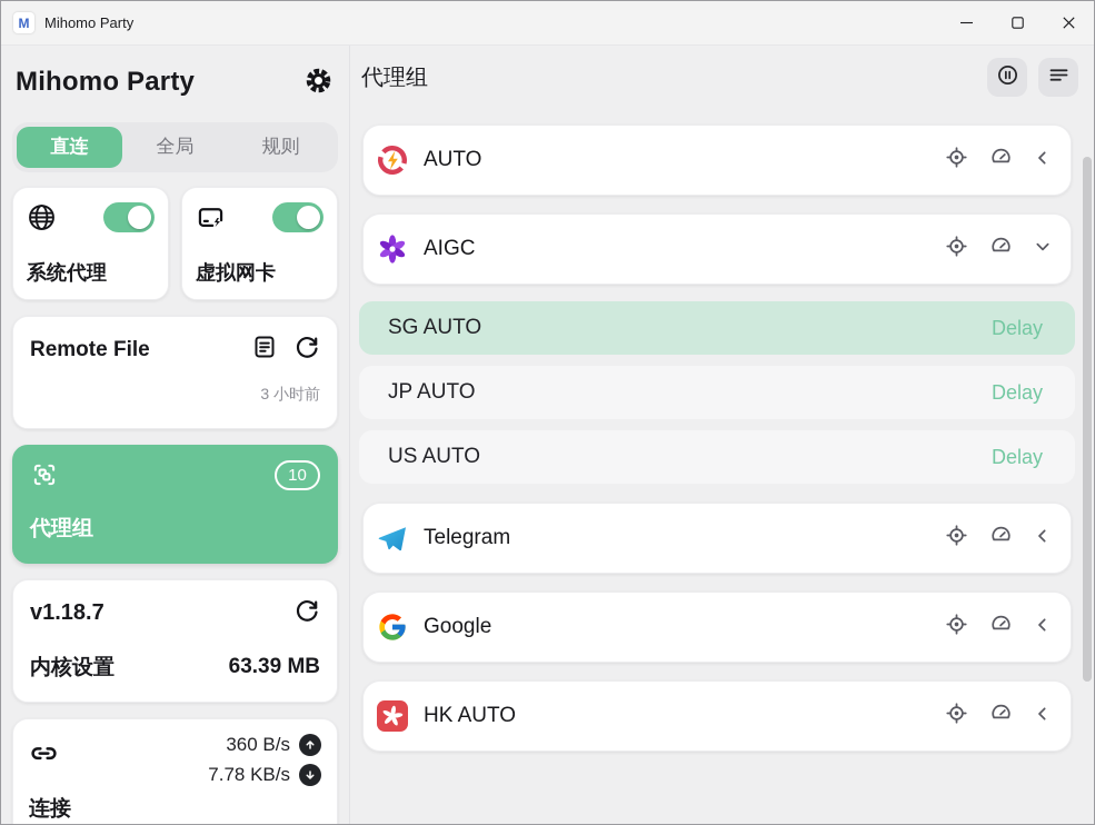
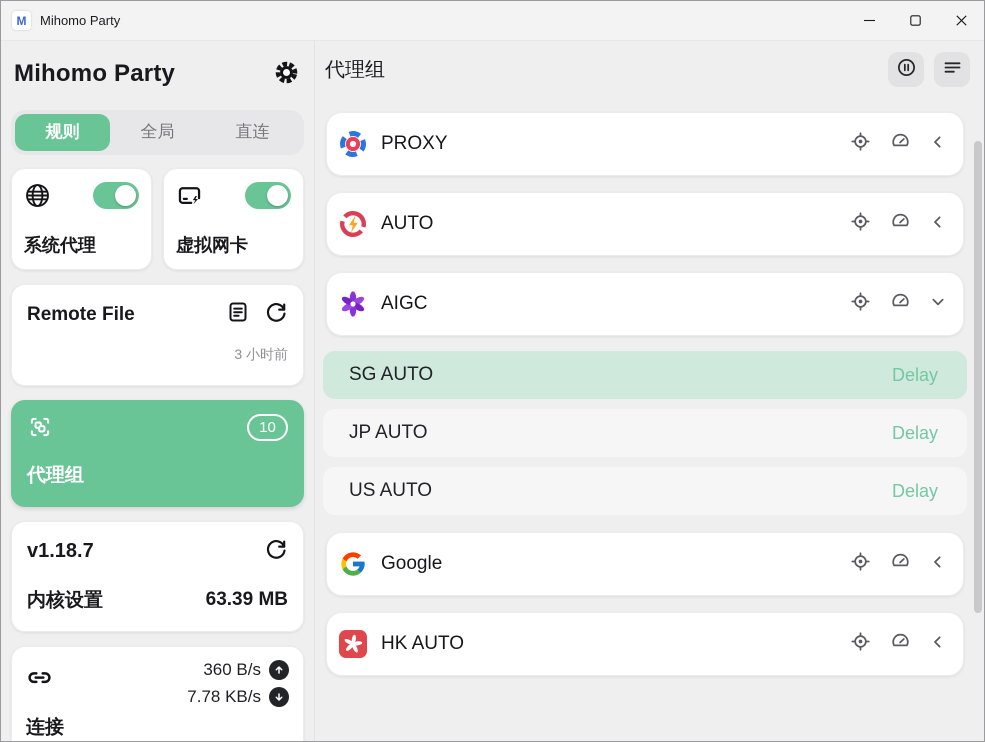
  M
  Mihomo Party
  Mihomo Party
- 直连
+ 规则
  全局
- 规则
+ 直连
  系统代理
  虚拟网卡
  Remote File
  3 小时前
  10
  代理组
  v1.18.7
  内核设置
  63.39 MB
  360 B/s
  7.78 KB/s
  连接
  代理组
+ PROXY
  AUTO
  AIGC
  SG AUTO
  Delay
  JP AUTO
  Delay
  US AUTO
  Delay
- Telegram
  Google
  HK AUTO
